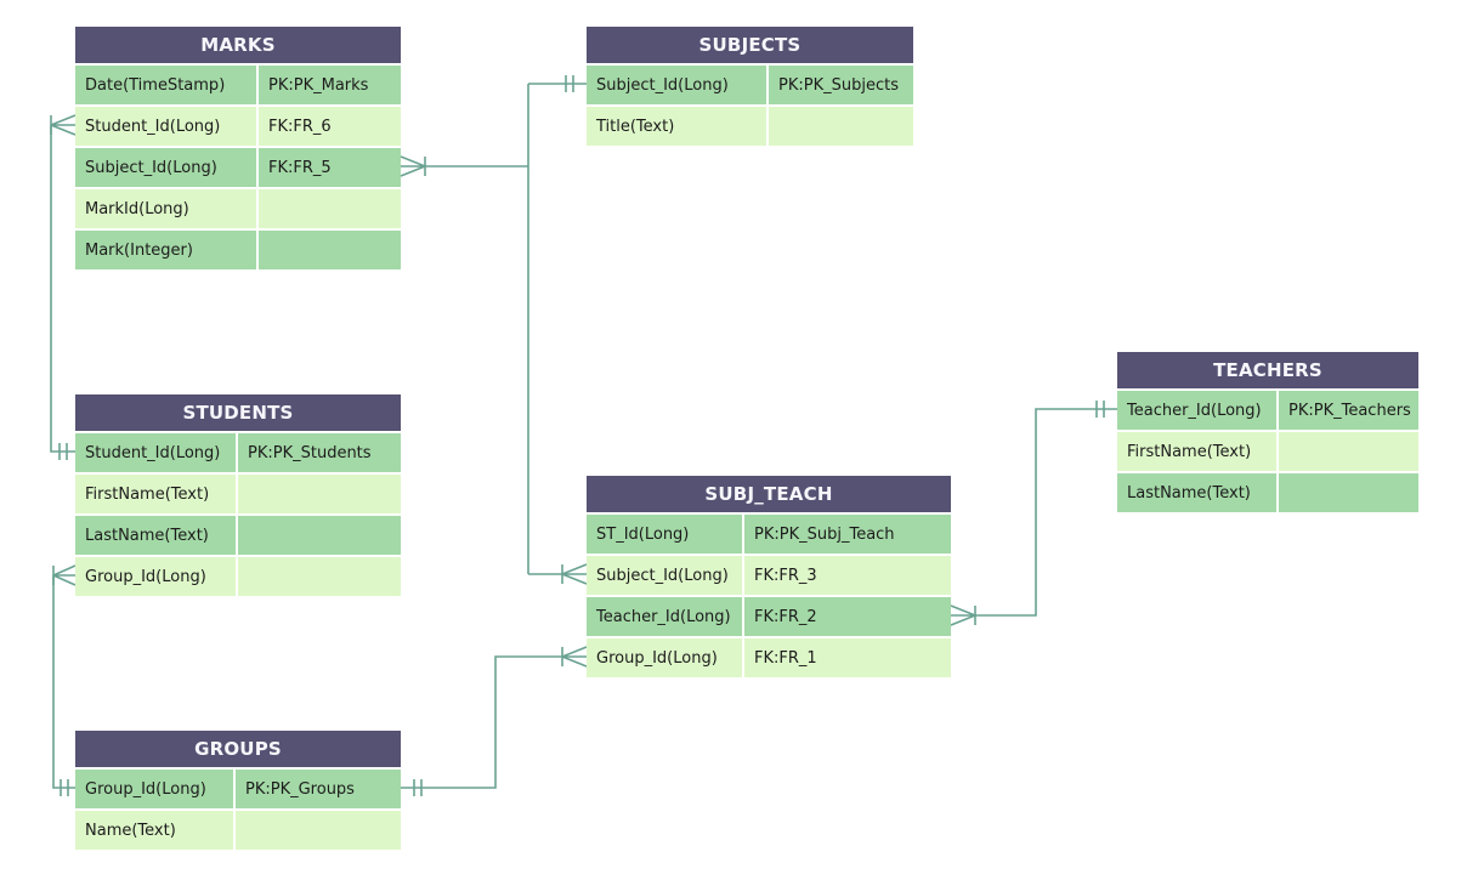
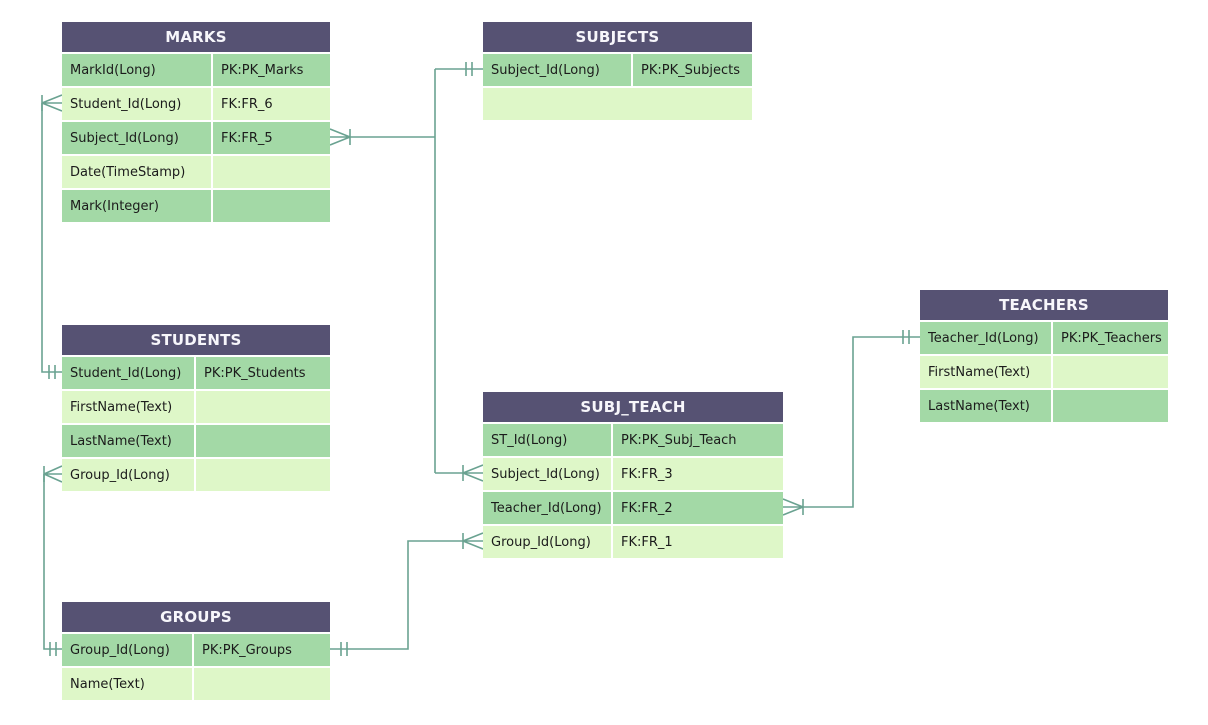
  MARKS
- Date(TimeStamp)
+ MarkId(Long)
  PK:PK_Marks
  Student_Id(Long)
  FK:FR_6
  Subject_Id(Long)
  FK:FR_5
- MarkId(Long)
+ Date(TimeStamp)
  Mark(Integer)
  SUBJECTS
  Subject_Id(Long)
  PK:PK_Subjects
- Title(Text)
  TEACHERS
  Teacher_Id(Long)
  PK:PK_Teachers
  FirstName(Text)
  LastName(Text)
  STUDENTS
  Student_Id(Long)
  PK:PK_Students
  FirstName(Text)
  LastName(Text)
  Group_Id(Long)
  SUBJ_TEACH
  ST_Id(Long)
  PK:PK_Subj_Teach
  Subject_Id(Long)
  FK:FR_3
  Teacher_Id(Long)
  FK:FR_2
  Group_Id(Long)
  FK:FR_1
  GROUPS
  Group_Id(Long)
  PK:PK_Groups
  Name(Text)
